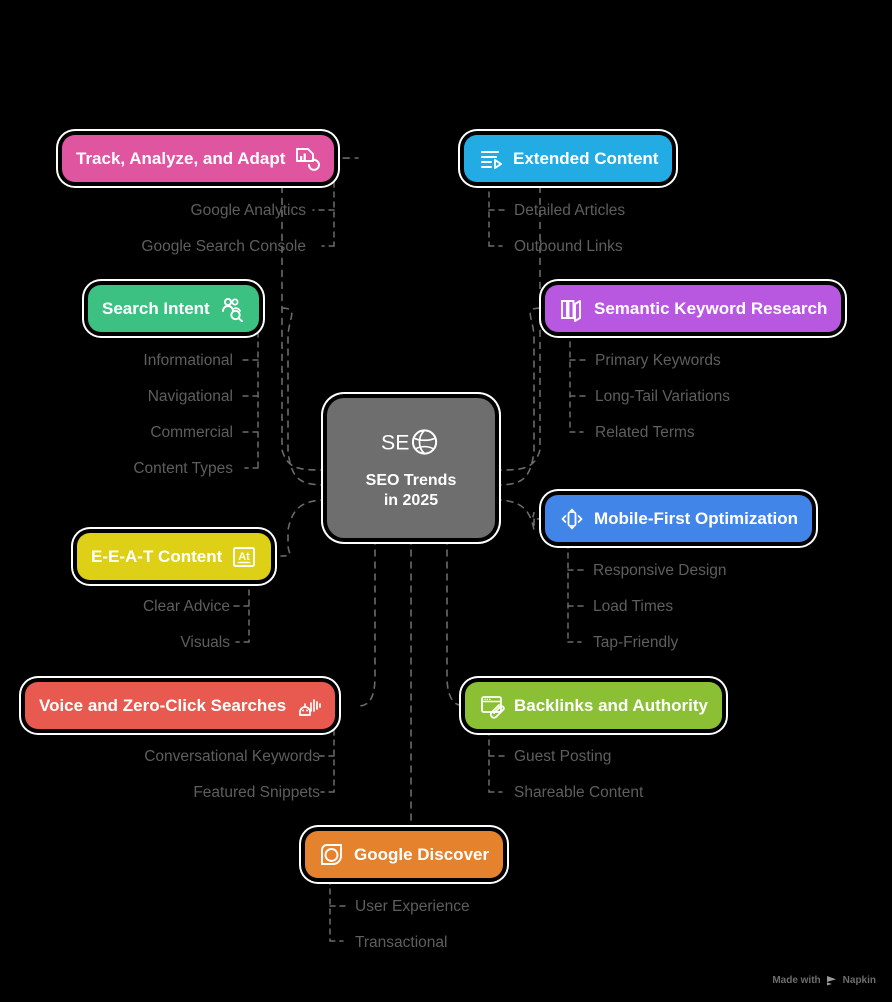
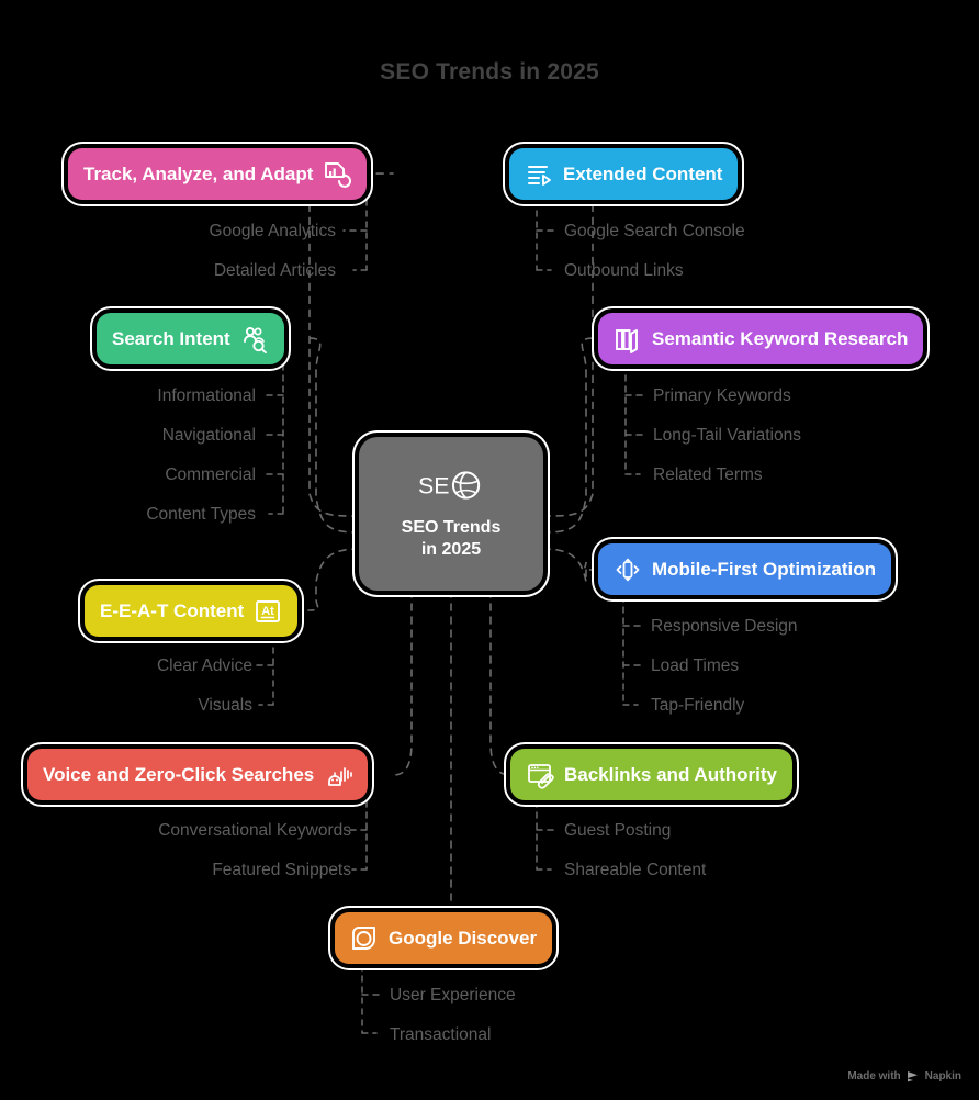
+ SEO Trends in 2025
  SE
  SEO Trends
  in 2025
  Track, Analyze, and Adapt
  Google Analytics
- Google Search Console
+ Detailed Articles
  Extended Content
- Detailed Articles
+ Google Search Console
  Outbound Links
  Search Intent
  Informational
  Navigational
  Commercial
  Content Types
  Semantic Keyword Research
  Primary Keywords
  Long-Tail Variations
  Related Terms
  E-E-A-T Content
  At
  Clear Advice
  Visuals
  Mobile-First Optimization
  Responsive Design
  Load Times
  Tap-Friendly
  Voice and Zero-Click Searches
  Conversational Keywords
  Featured Snippets
  Backlinks and Authority
  Guest Posting
  Shareable Content
  Google Discover
  User Experience
  Transactional
  Made with
  Napkin
